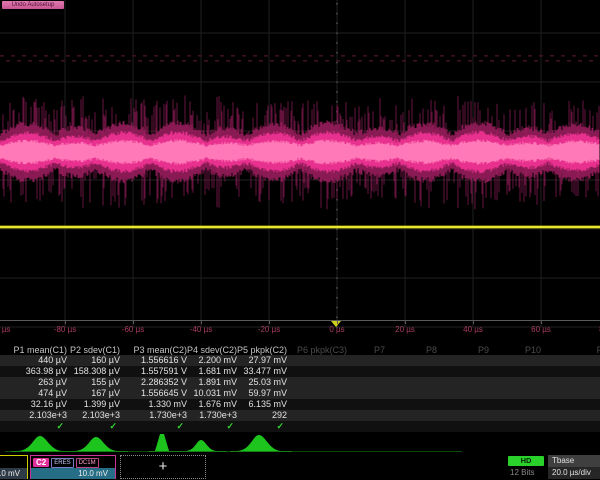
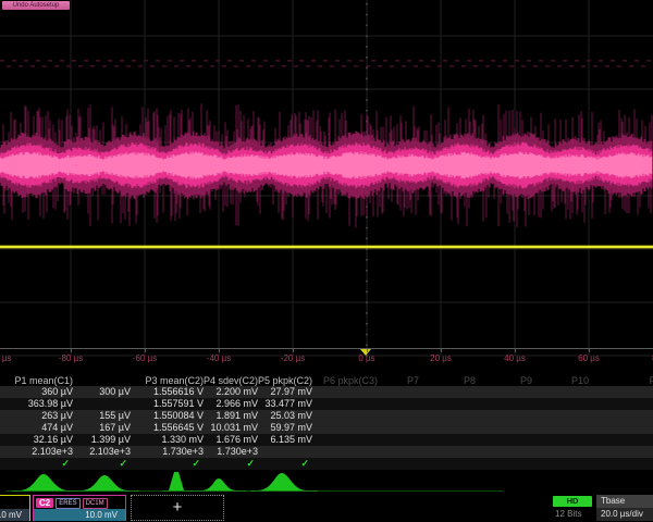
  -80 µs
  -60 µs
  -40 µs
  -20 µs
  0 µs
  20 µs
  40 µs
  60 µs
  P1 mean(C1)
- P2 sdev(C1)
  P3 mean(C2)
  P4 sdev(C2)
  P5 pkpk(C2)
  P6 pkpk(C3)
  P7
  P8
  P9
  P10
- 440 µV
+ 360 µV
- 160 µV
+ 300 µV
  1.556616 V
  2.200 mV
  27.97 mV
  363.98 µV
- 158.308 µV
  1.557591 V
- 1.681 mV
+ 2.966 mV
  33.477 mV
  263 µV
  155 µV
- 2.286352 V
+ 1.550084 V
  1.891 mV
  25.03 mV
  474 µV
  167 µV
  1.556645 V
  10.031 mV
  59.97 mV
  32.16 µV
  1.399 µV
  1.330 mV
  1.676 mV
  6.135 mV
  2.103e+3
  2.103e+3
  1.730e+3
  1.730e+3
- 292
  ✓
  ✓
  ✓
  ✓
  ✓
  C2
  10.0 mV
  +
  HD
  12 Bits
  Tbase
  20.0 µs/div
